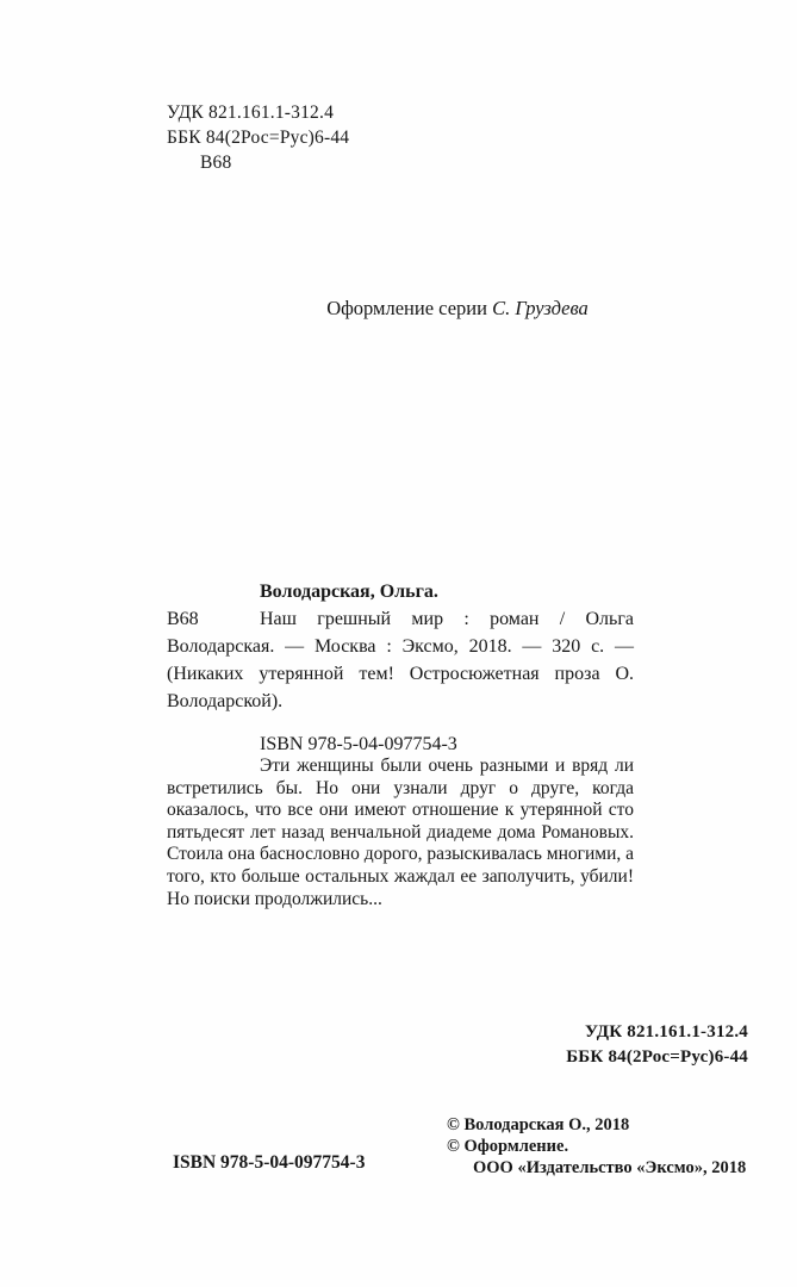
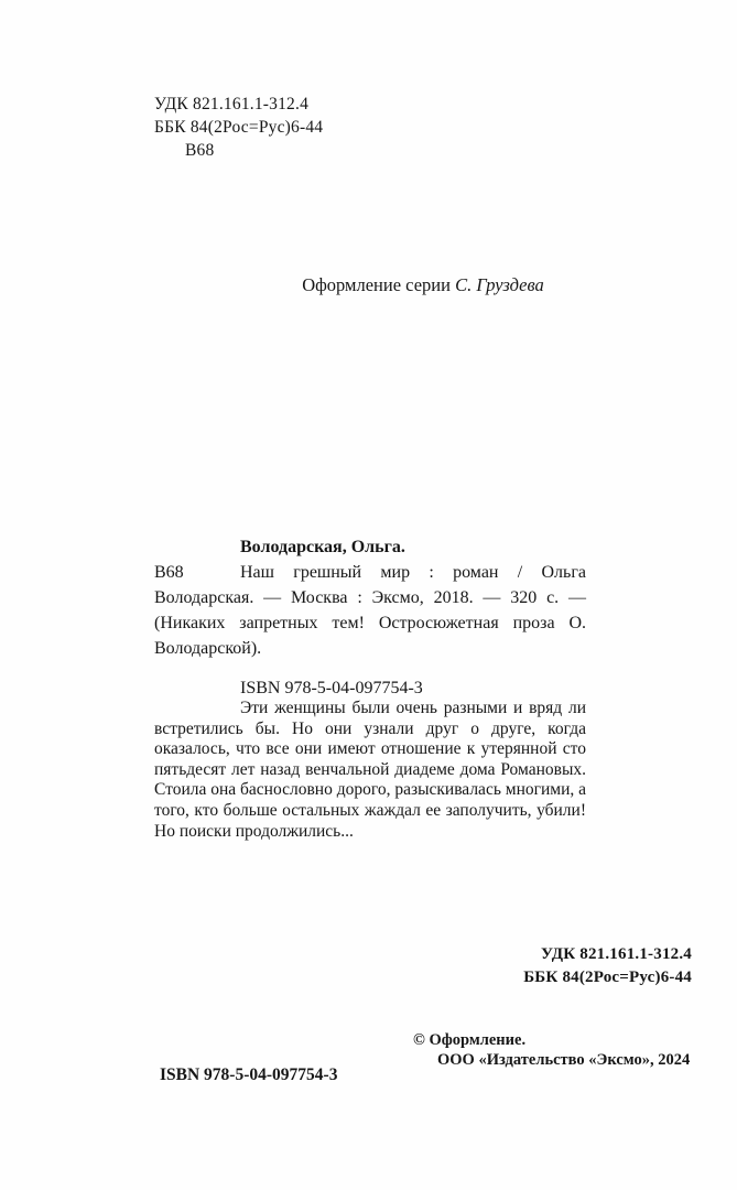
  УДК 821.161.1-312.4
  ББК 84(2Рос=Рус)6-44
  В68
  Оформление серии С. Груздева
  В68
  Володарская, Ольга.
- Наш грешный мир : роман / Ольга Володарская. — Москва : Эксмо, 2018. — 320 с. — (Никаких утерянной тем! Остросюжетная проза О. Володарской).
+ Наш грешный мир : роман / Ольга Володарская. — Москва : Эксмо, 2018. — 320 с. — (Никаких запретных тем! Остросюжетная проза О. Володарской).
  ISBN 978-5-04-097754-3
  Эти женщины были очень разными и вряд ли встретились бы. Но они узнали друг о друге, когда оказалось, что все они имеют отношение к утерянной сто пятьдесят лет назад венчальной диадеме дома Романовых. Стоила она баснословно дорого, разыскивалась многими, а того, кто больше остальных жаждал ее заполучить, убили! Но поиски продолжились...
  УДК 821.161.1-312.4
  ББК 84(2Рос=Рус)6-44
- © Володарская О., 2018
  © Оформление.
- ООО «Издательство «Эксмо», 2018
+ ООО «Издательство «Эксмо», 2024
  ISBN 978-5-04-097754-3
